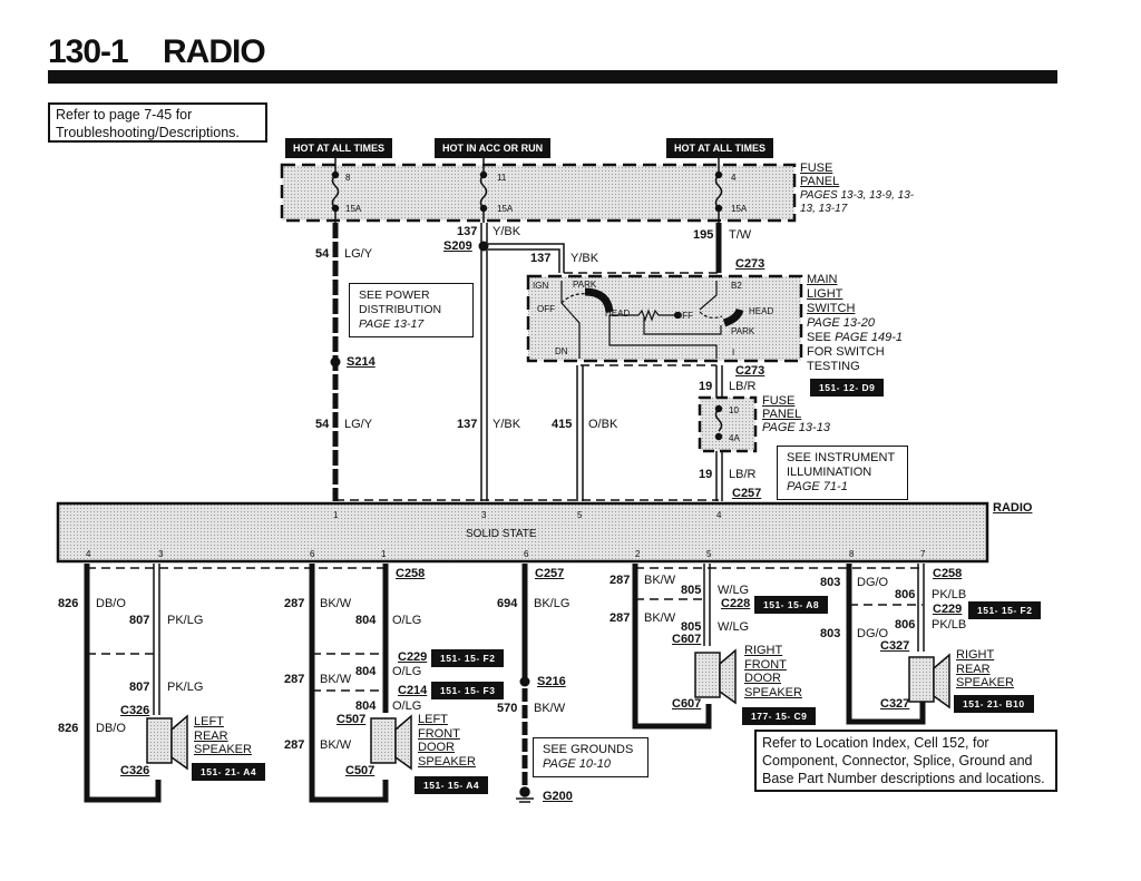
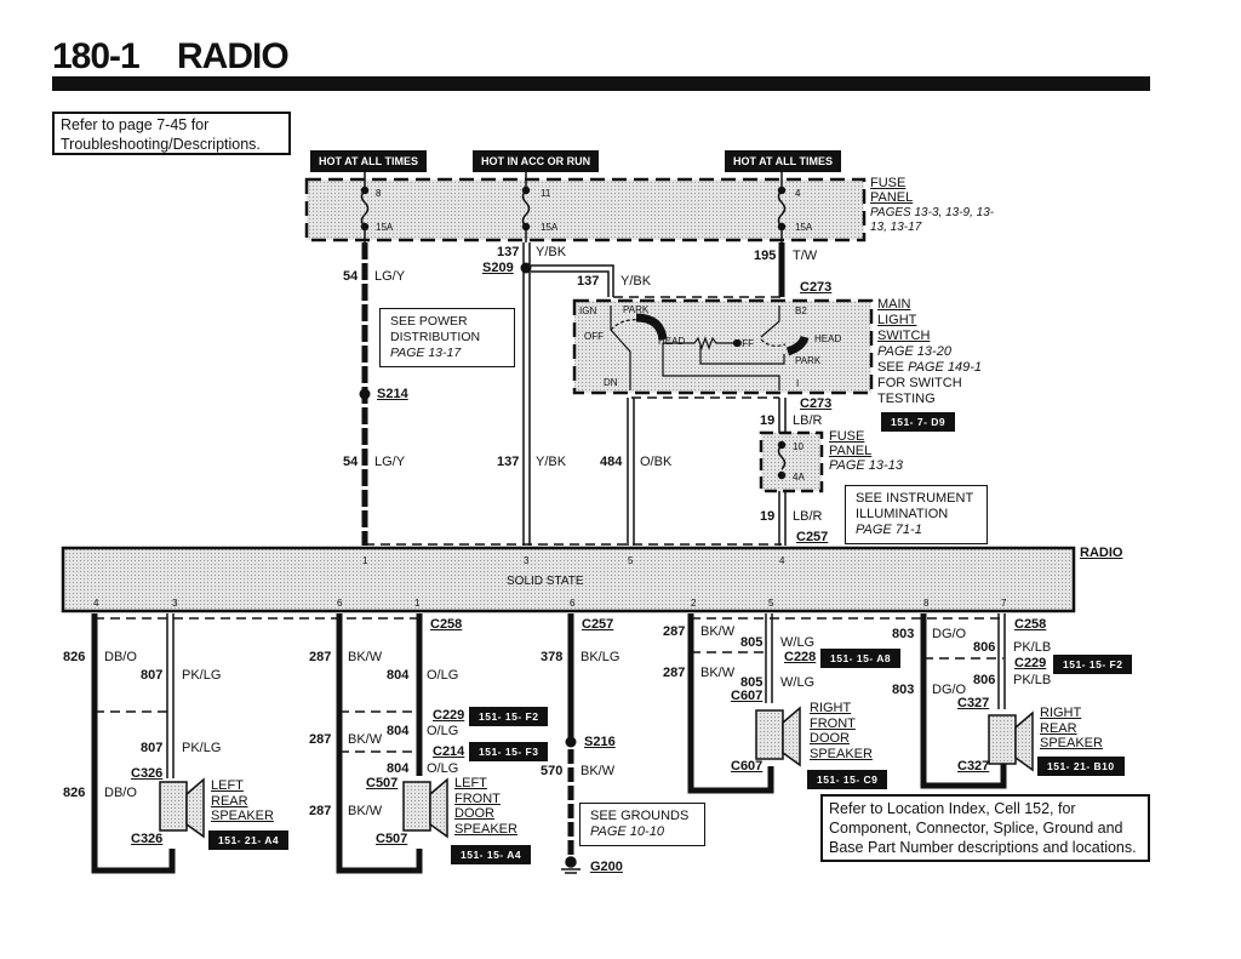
- 130-1
+ 180-1
  RADIO
  Refer to page 7-45 for Troubleshooting/Descriptions.
  HOT AT ALL TIMES
  HOT IN ACC OR RUN
  HOT AT ALL TIMES
  8
  15A
  11
  15A
  4
  15A
  FUSE
  PANEL
  PAGES 13-3, 13-9, 13-13, 13-17
  54
  LG/Y
  137
  Y/BK
  S209
  137
  Y/BK
  195
  T/W
  C273
  SEE POWER
  DISTRIBUTION
  PAGE 13-17
  S214
  IGN
  PARK
  OFF
  HEAD
  DN
  B2
  OFF
  HEAD
  PARK
  I
  MAIN
  LIGHT
  SWITCH
  PAGE 13-20
  SEE PAGE 149-1
  FOR SWITCH
  TESTING
- 151- 12- D9
+ 151- 7- D9
  C273
  19
  LB/R
  10
  4A
  FUSE
  PANEL
  PAGE 13-13
  SEE INSTRUMENT
  ILLUMINATION
  PAGE 71-1
  54
  LG/Y
  137
  Y/BK
- 415
+ 484
  O/BK
  19
  LB/R
  C257
  RADIO
  SOLID STATE
  1
  3
  5
  4
  4
  3
  6
  1
  6
  2
  5
  8
  7
  826
  DB/O
  807
  PK/LG
  807
  PK/LG
  C326
  826
  DB/O
  C326
  LEFT
  REAR
  SPEAKER
  151- 21- A4
  287
  BK/W
  C258
  804
  O/LG
  C229
  151- 15- F2
  287
  BK/W
  804
  O/LG
  C214
  151- 15- F3
  804
  O/LG
  C507
  287
  BK/W
  C507
  LEFT
  FRONT
  DOOR
  SPEAKER
  151- 15- A4
  C257
- 694
+ 378
  BK/LG
  S216
  570
  BK/W
  SEE GROUNDS
  PAGE 10-10
  G200
  287
  BK/W
  805
  W/LG
  C228
  151- 15- A8
  287
  BK/W
  805
  W/LG
  C607
  C607
  RIGHT
  FRONT
  DOOR
  SPEAKER
- 177- 15- C9
+ 151- 15- C9
  803
  DG/O
  C258
  806
  PK/LB
  C229
  151- 15- F2
  806
  PK/LB
  803
  DG/O
  C327
  C327
  RIGHT
  REAR
  SPEAKER
  151- 21- B10
  Refer to Location Index, Cell 152, for Component, Connector, Splice, Ground and Base Part Number descriptions and locations.
